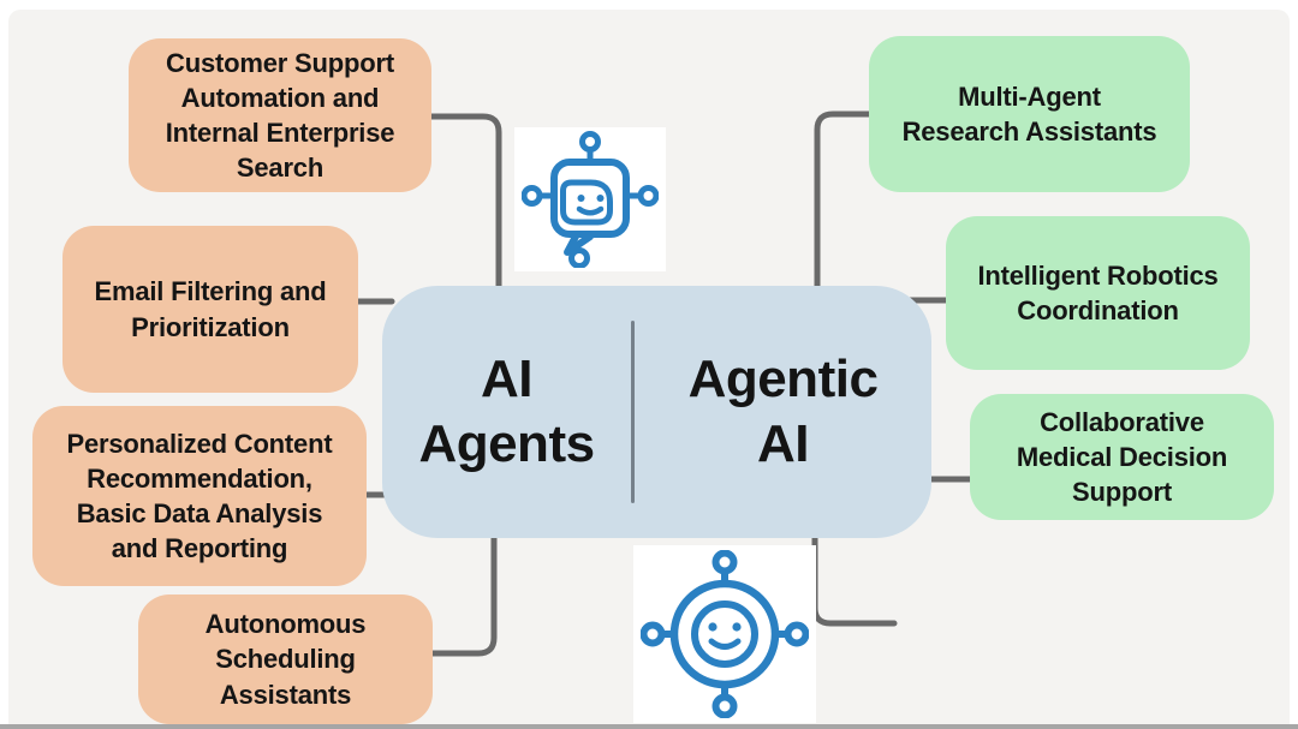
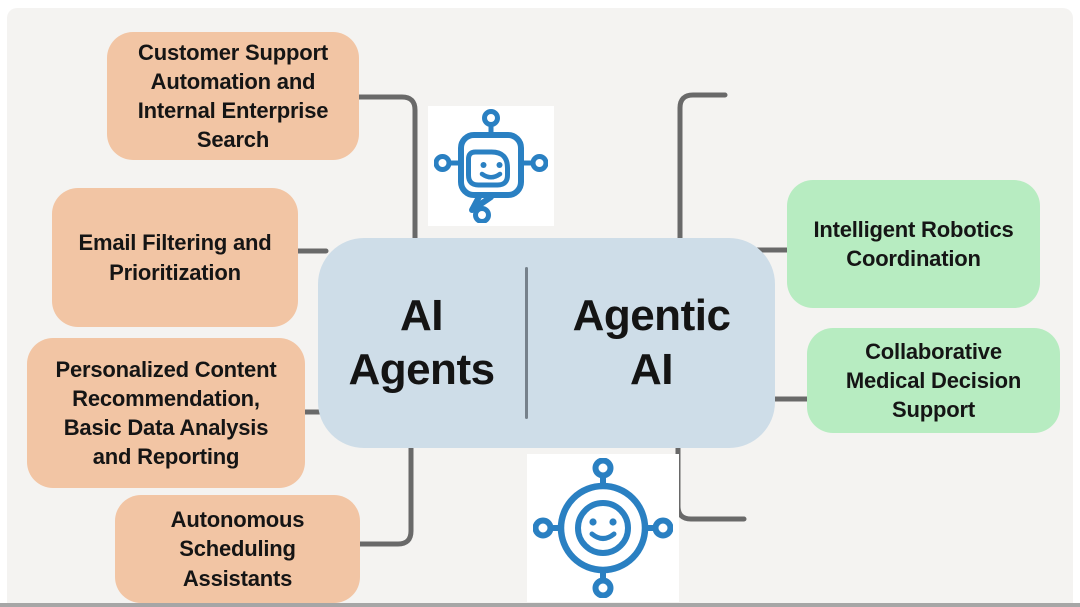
  Customer Support
  Automation and
  Internal Enterprise
  Search
  Email Filtering and
  Prioritization
  Personalized Content
  Recommendation,
  Basic Data Analysis
  and Reporting
  Autonomous
  Scheduling
  Assistants
- Multi-Agent
- Research Assistants
  Intelligent Robotics
  Coordination
  Collaborative
  Medical Decision
  Support
  AI
  Agents
  Agentic
  AI
